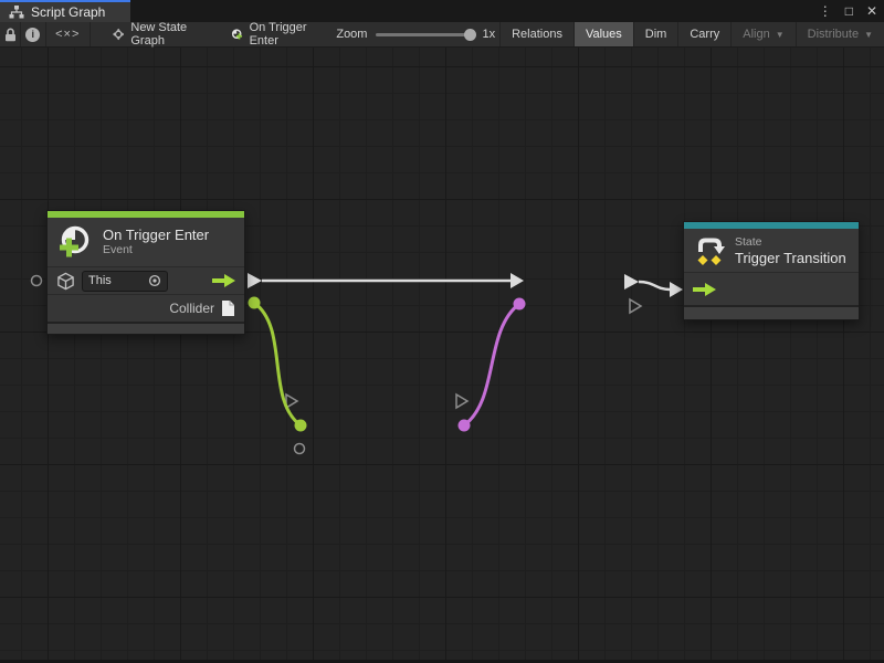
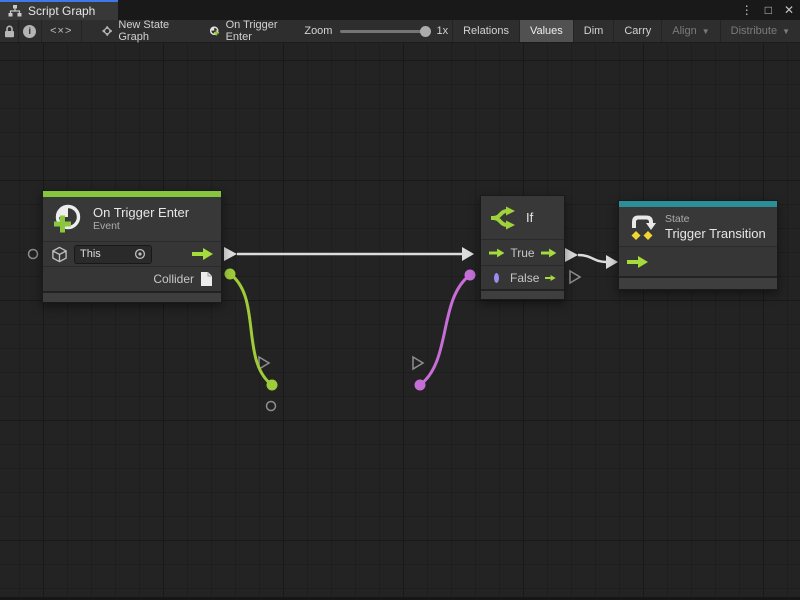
  Script Graph
  ⋮
  □
  ✕
  i
  <×>
  New State Graph
  On Trigger Enter
  Zoom
  1x
  Relations
  Values
  Dim
  Carry
  Align
  ▼
  Distribute
  ▼
  On Trigger Enter
  Event
  This
  Collider
+ If
+ True
+ False
  State
  Trigger Transition
